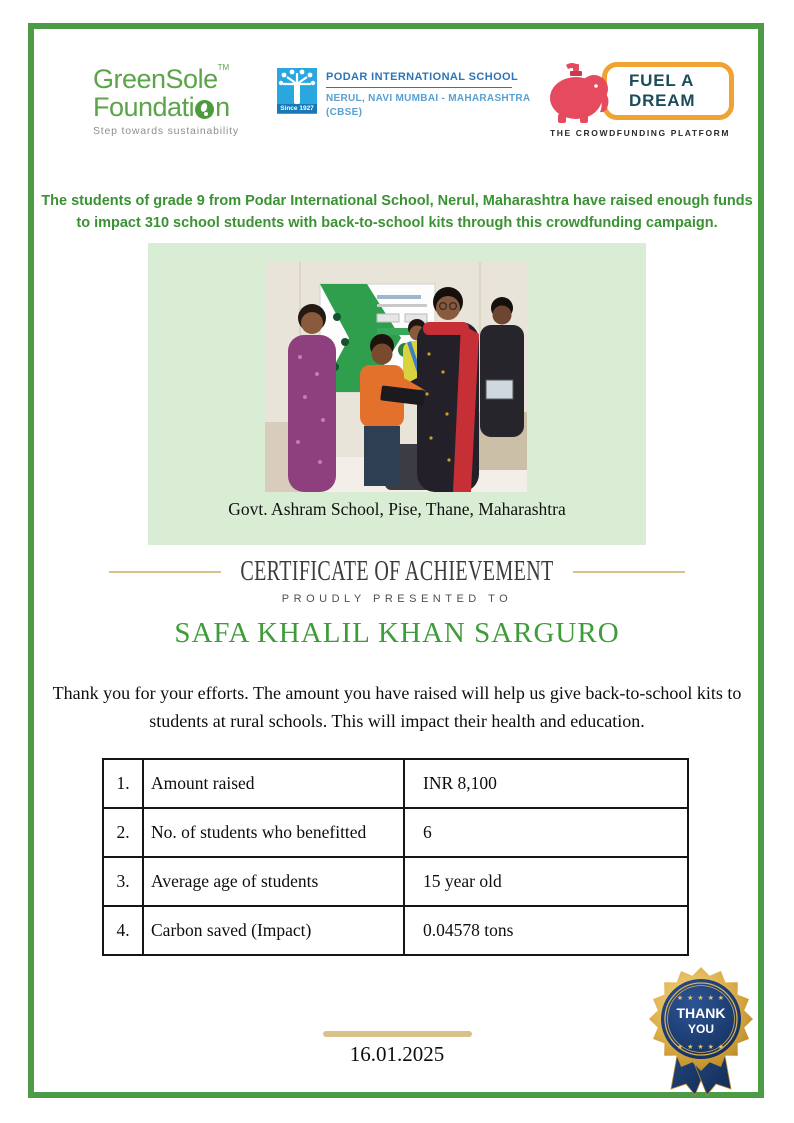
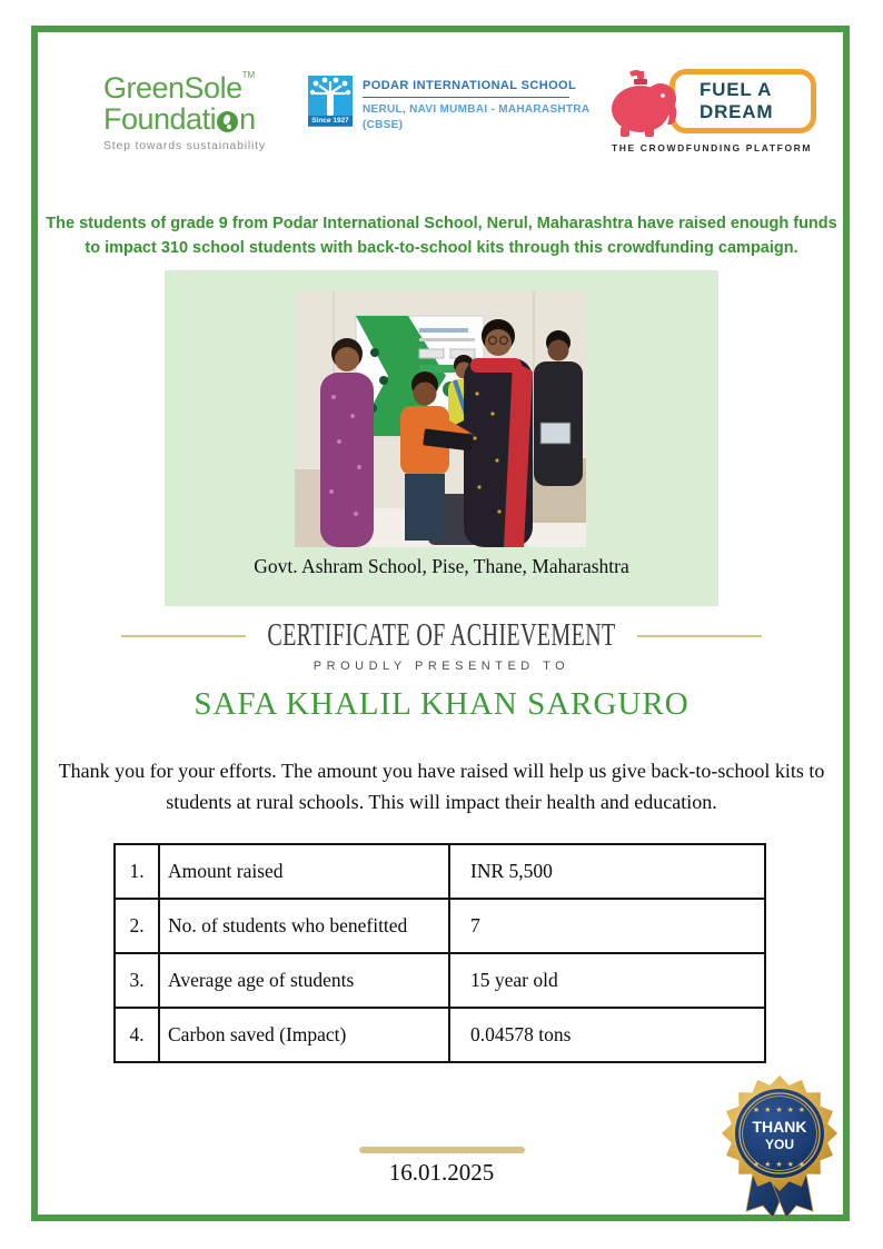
  GreenSoleTM
  Foundati
  n
  Step towards sustainability
  PODAR INTERNATIONAL SCHOOL
  NERUL, NAVI MUMBAI - MAHARASHTRA
  (CBSE)
  FUEL A
  DREAM
  THE CROWDFUNDING PLATFORM
  The students of grade 9 from Podar International School, Nerul, Maharashtra have raised enough funds to impact 310 school students with back-to-school kits through this crowdfunding campaign.
  Govt. Ashram School, Pise, Thane, Maharashtra
  CERTIFICATE OF ACHIEVEMENT
  PROUDLY PRESENTED TO
  SAFA KHALIL KHAN SARGURO
  Thank you for your efforts. The amount you have raised will help us give back-to-school kits to students at rural schools. This will impact their health and education.
- 1.	Amount raised	INR 8,100
+ 1.	Amount raised	INR 5,500
- 2.	No. of students who benefitted	6
+ 2.	No. of students who benefitted	7
  3.	Average age of students	15 year old
  4.	Carbon saved (Impact)	0.04578 tons
  THANK
  YOU
  16.01.2025
